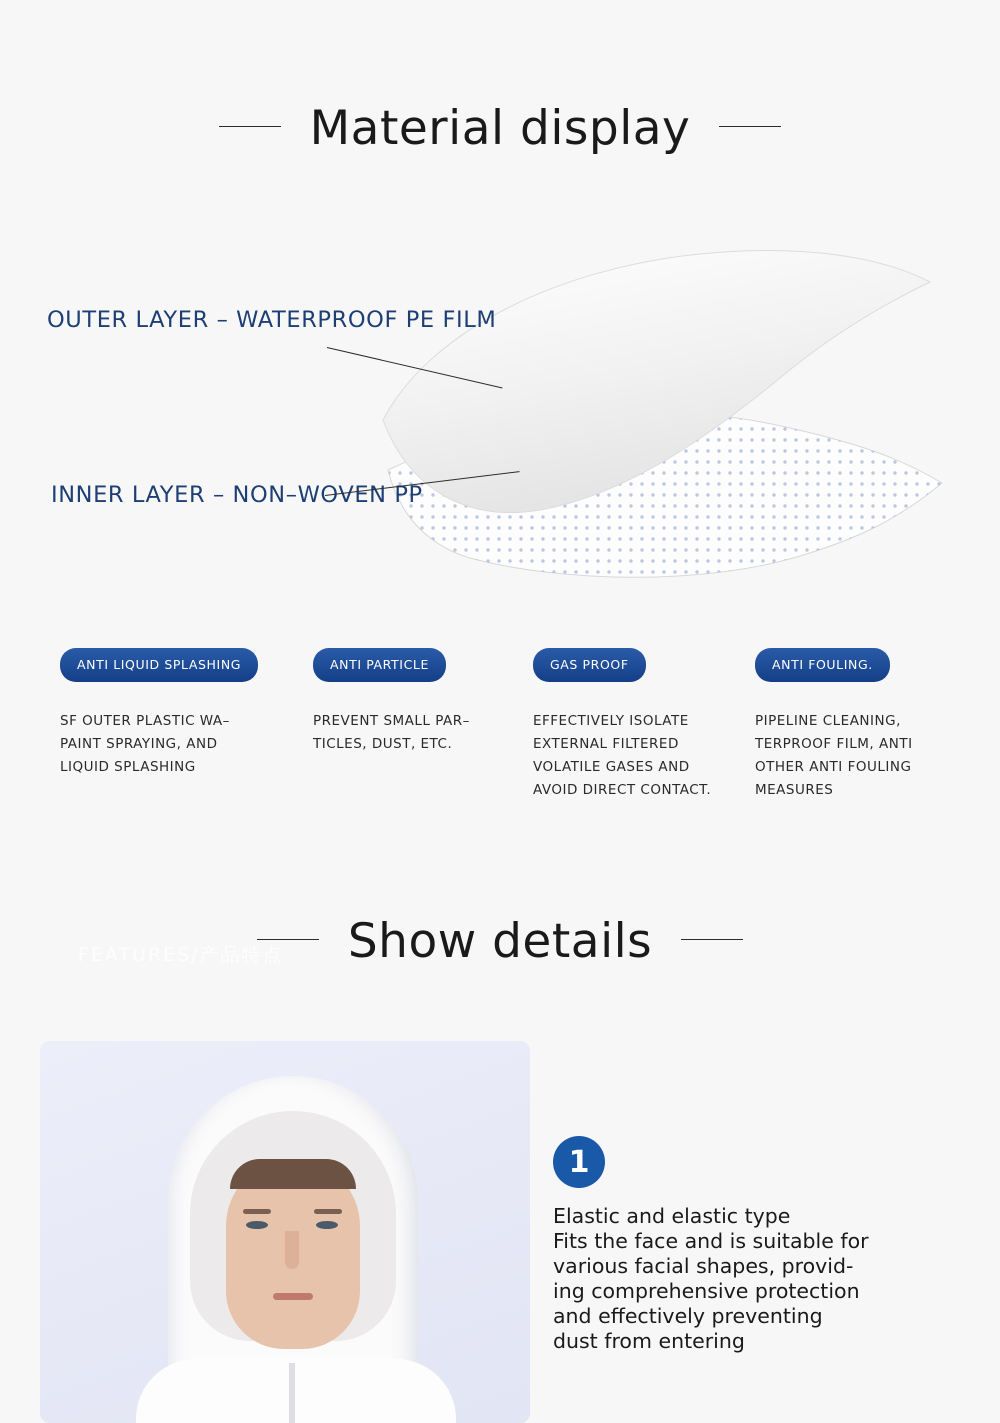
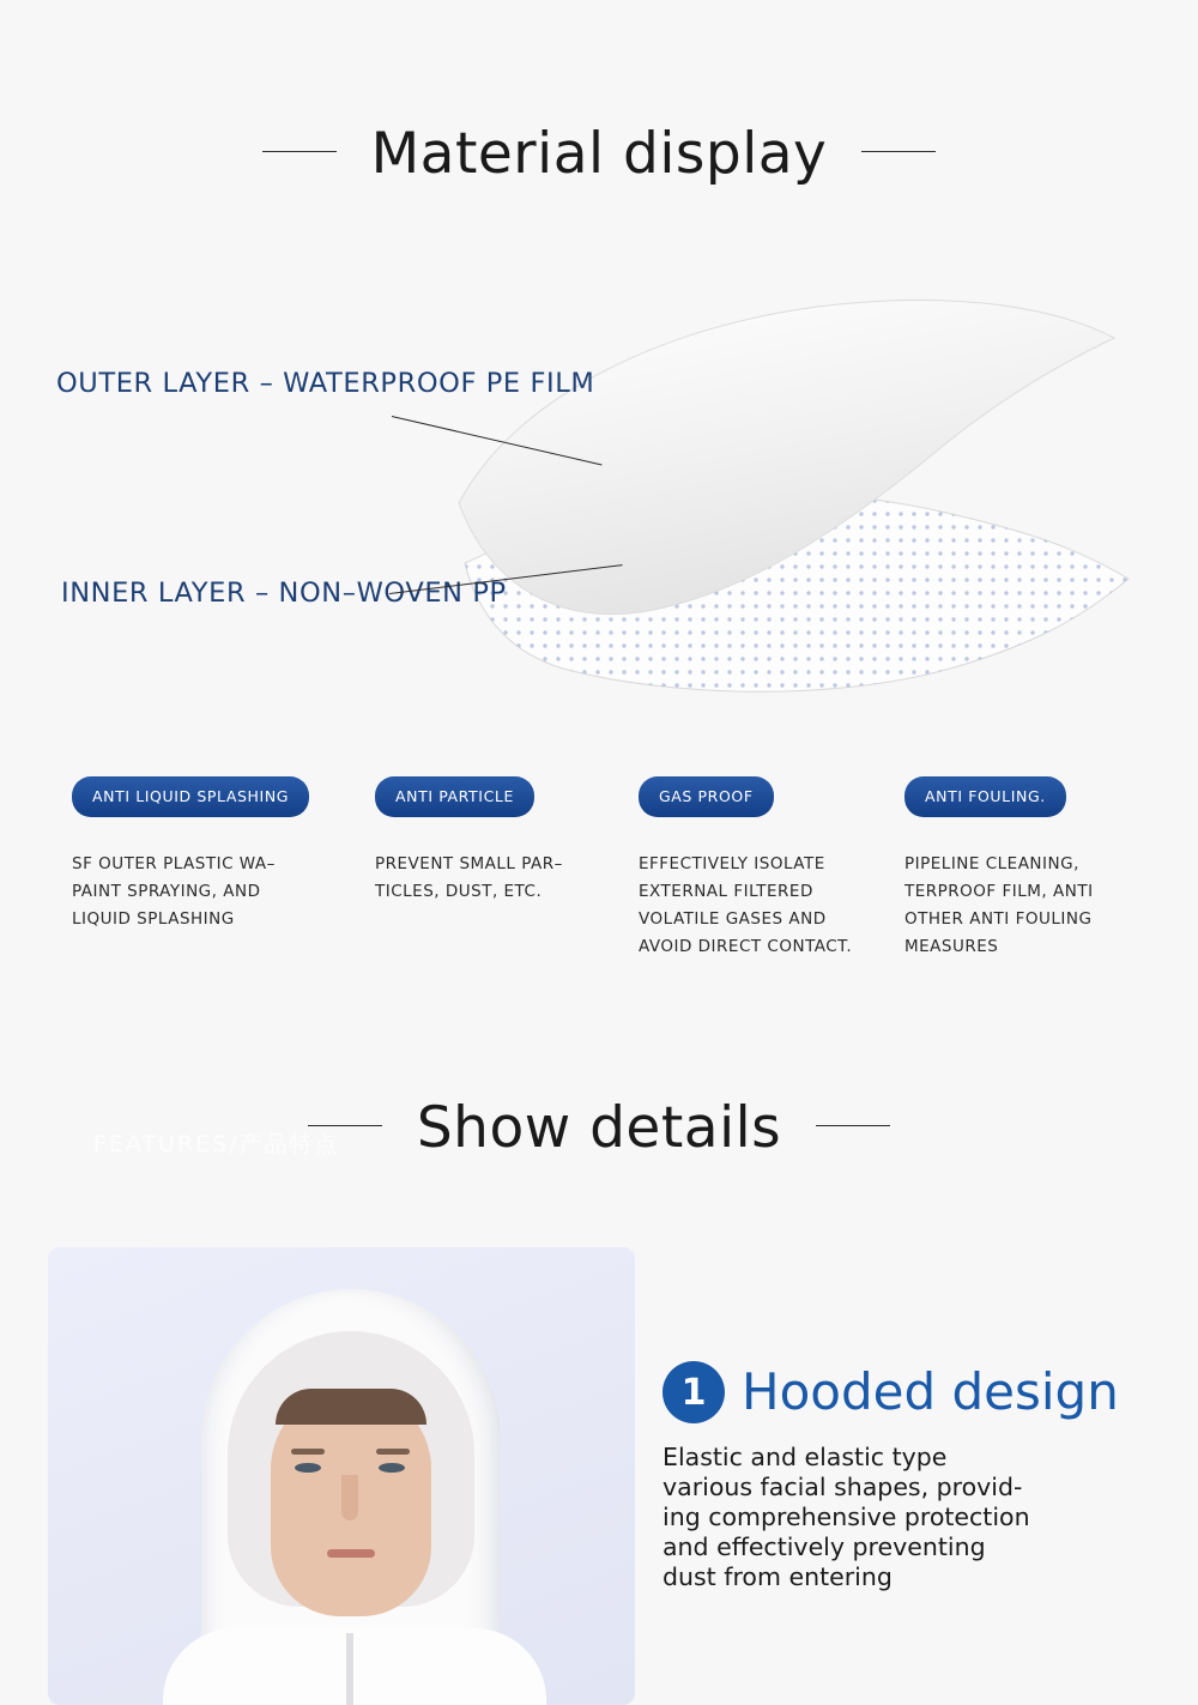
  Material display
  OUTER LAYER – WATERPROOF PE FILM
  INNER LAYER – NON–WVEN PP
  ANTI LIQUID SPLASHING
  SF OUTER PLASTIC WA–
  PAINT SPRAYING, AND
  LIQUID SPLASHING
  ANTI PARTICLE
  PREVENT SMALL PAR–
  TICLES, DUST, ETC.
  GAS PROOF
  EFFECTIVELY ISOLATE
  EXTERNAL FILTERED
  VOLATILE GASES AND
  AVOID DIRECT CONTACT.
  ANTI FOULING.
  PIPELINE CLEANING,
  TERPROOF FILM, ANTI
  OTHER ANTI FOULING
  MEASURES
  Show details
  1
+ Hooded design
  Elastic and elastic type
- Fits the face and is suitable for
  various facial shapes, provid-
  ing comprehensive protection
  and effectively preventing
  dust from entering
